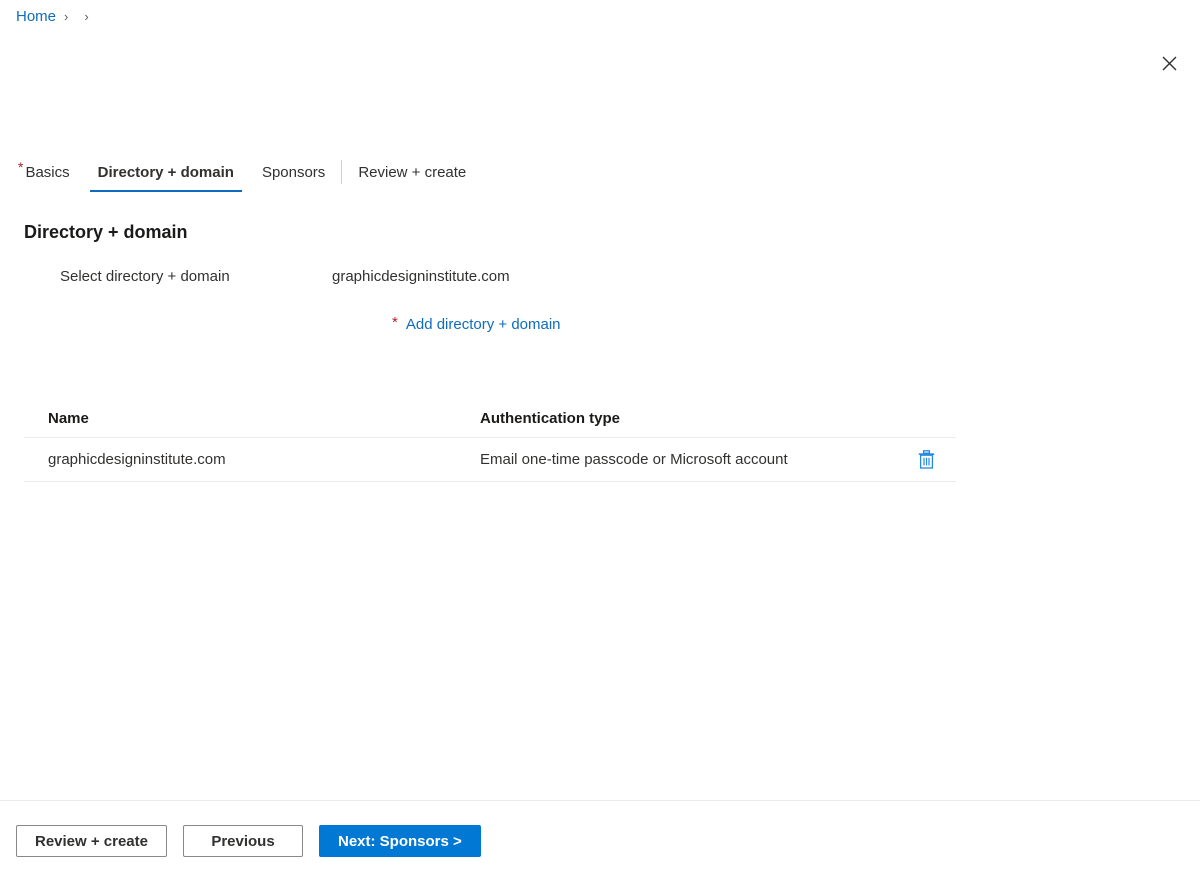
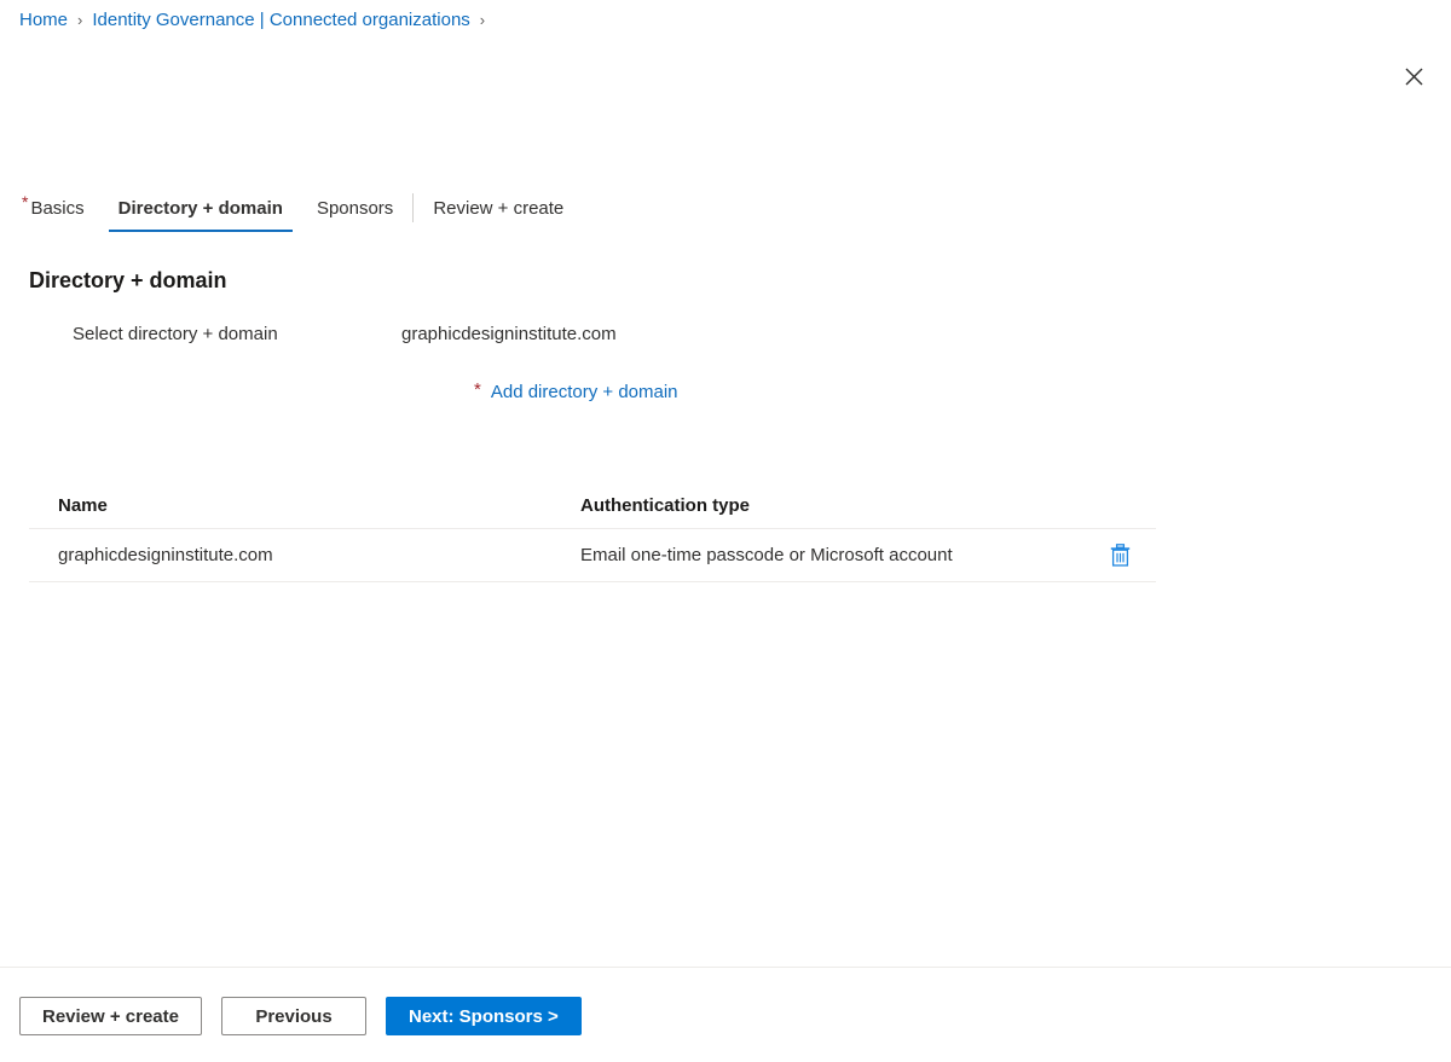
  Home
  ›
+ Identity Governance | Connected organizations
  ›
  *
  Basics
  Directory + domain
  Sponsors
  Review + create
  Directory + domain
  Select directory + domain
  graphicdesigninstitute.com
  *
  Add directory + domain
  Name
  Authentication type
  graphicdesigninstitute.com
  Email one-time passcode or Microsoft account
  Review + create
  Previous
  Next: Sponsors >
